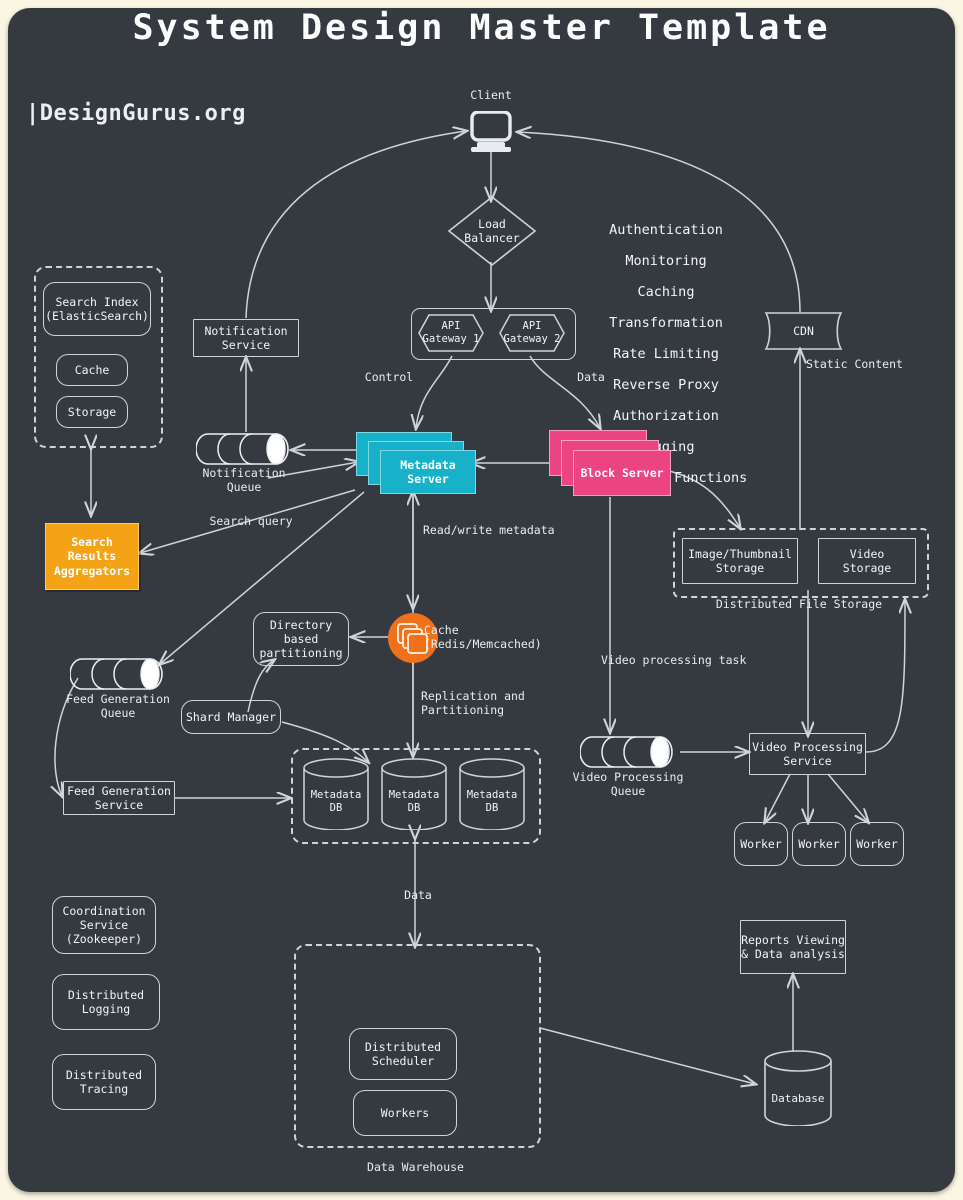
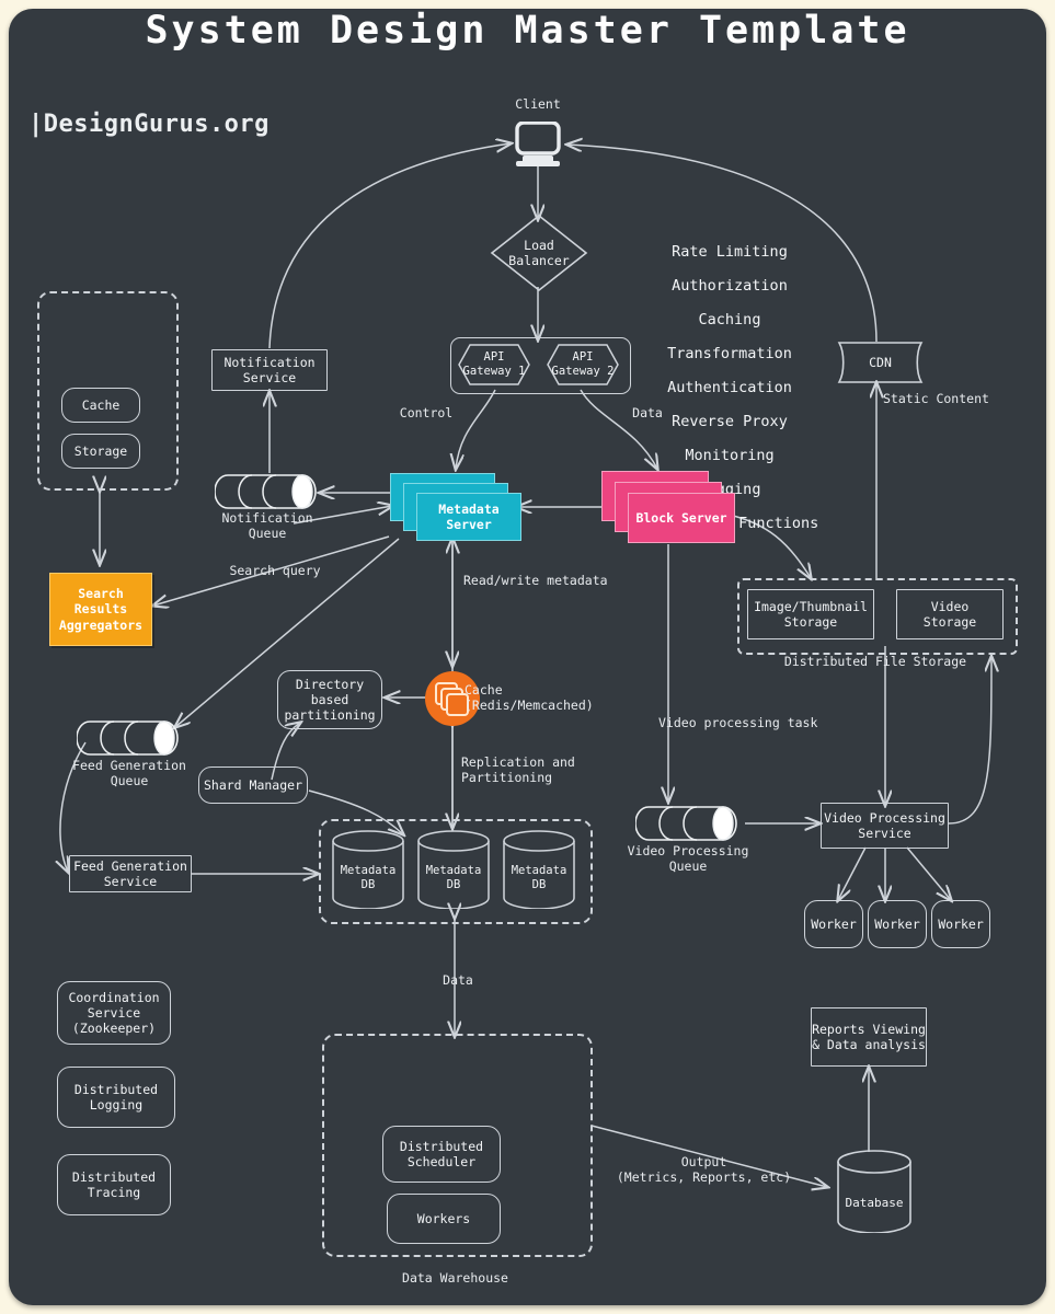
  System Design Master Template
  |DesignGurus.org
  Client
  Load
  Balancer
  API
  Gateway 1
  API
  Gateway 2
- Authentication
+ Rate Limiting
- Monitoring
+ Authorization
  Caching
  Transformation
- Rate Limiting
+ Authentication
  Reverse Proxy
- Authorization
+ Monitoring
  CDN
  Static Content
  Control
  Data
  Notification
  Service
  Notification
  Queue
- Search Index
- (ElasticSearch)
  Cache
  Storage
  Search
  Results
  Aggregators
  Search query
  Metadata
  Server
  Block Server
  Read/write metadata
  Image/Thumbnail
  Storage
  Video
  Storage
  Distributed File Storage
  Directory
  based
  partitioning
  Cache
  (Redis/Memcached)
  Replication and
  Partitioning
  Feed Generation
  Queue
  Shard Manager
  Feed Generation
  Service
  Metadata
  DB
  Metadata
  DB
  Metadata
  DB
  Video processing task
  Video Processing
  Queue
  Video Processing
  Service
  Worker
  Worker
  Worker
  Coordination
  Service
  (Zookeeper)
  Distributed
  Logging
  Distributed
  Tracing
  Data
  Distributed
  Scheduler
  Workers
  Data Warehouse
+ Output
+ (Metrics, Reports, etc)
  Database
  Reports Viewing
  & Data analysis
